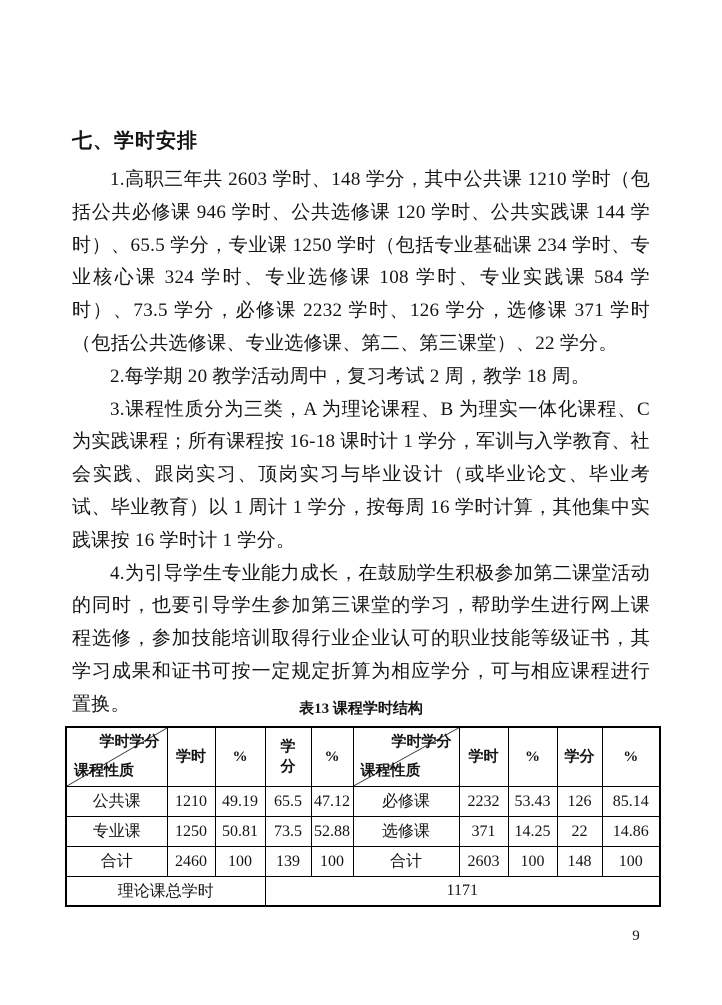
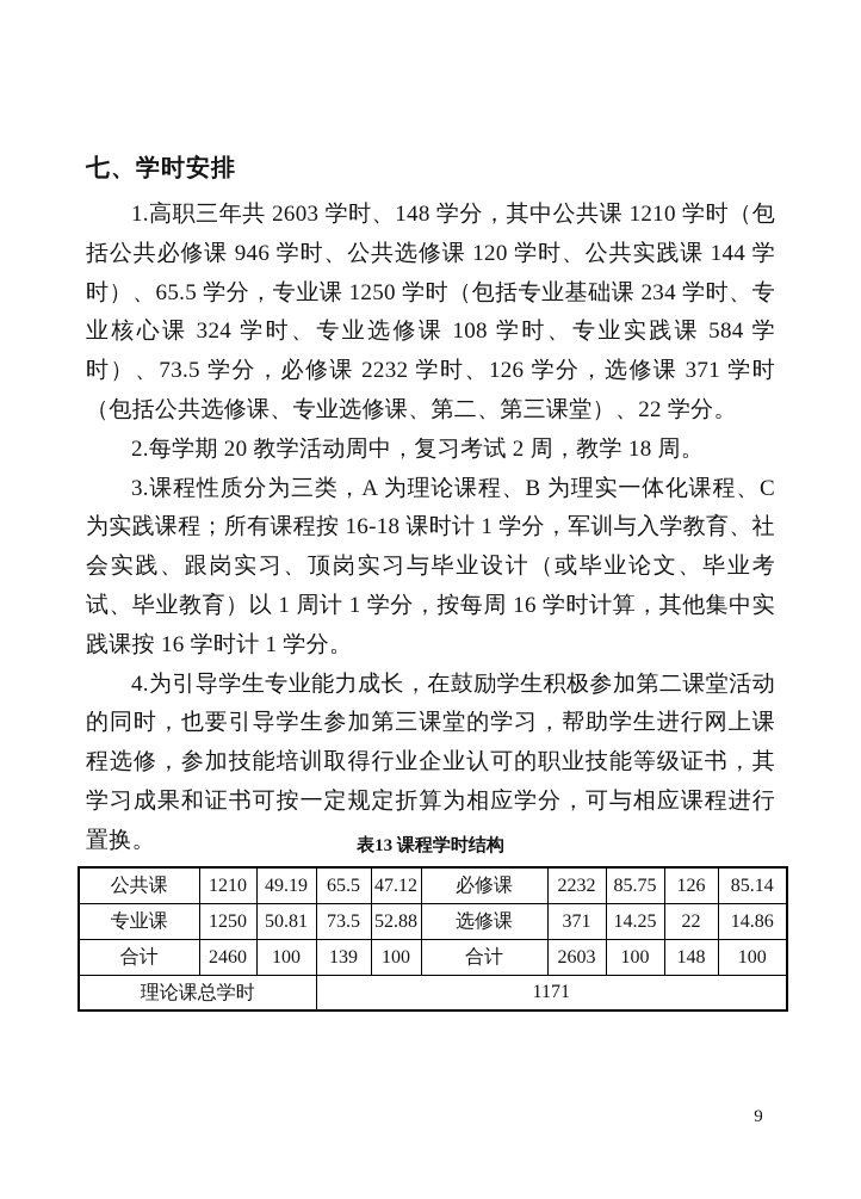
  七、学时安排
  1.高职三年共 2603 学时、148 学分，其中公共课 1210 学时（包括公共必修课 946 学时、公共选修课 120 学时、公共实践课 144 学时）、65.5 学分，专业课 1250 学时（包括专业基础课 234 学时、专业核心课 324 学时、专业选修课 108 学时、专业实践课 584 学时）、73.5 学分，必修课 2232 学时、126 学分，选修课 371 学时（包括公共选修课、专业选修课、第二、第三课堂）、22 学分。
  2.每学期 20 教学活动周中，复习考试 2 周，教学 18 周。
  3.课程性质分为三类，A 为理论课程、B 为理实一体化课程、C 为实践课程；所有课程按 16-18 课时计 1 学分，军训与入学教育、社会实践、跟岗实习、顶岗实习与毕业设计（或毕业论文、毕业考试、毕业教育）以 1 周计 1 学分，按每周 16 学时计算，其他集中实践课按 16 学时计 1 学分。
  4.为引导学生专业能力成长，在鼓励学生积极参加第二课堂活动的同时，也要引导学生参加第三课堂的学习，帮助学生进行网上课程选修，参加技能培训取得行业企业认可的职业技能等级证书，其学习成果和证书可按一定规定折算为相应学分，可与相应课程进行置换。
  表13 课程学时结构
- 学时学分 课程性质	学时	%	学分	%	学时学分 课程性质	学时	%	学分	%
- 公共课	1210	49.19	65.5	47.12	必修课	2232	53.43	126	85.14
+ 公共课	1210	49.19	65.5	47.12	必修课	2232	85.75	126	85.14
  专业课	1250	50.81	73.5	52.88	选修课	371	14.25	22	14.86
  合计	2460	100	139	100	合计	2603	100	148	100
  理论课总学时	1171
  9
